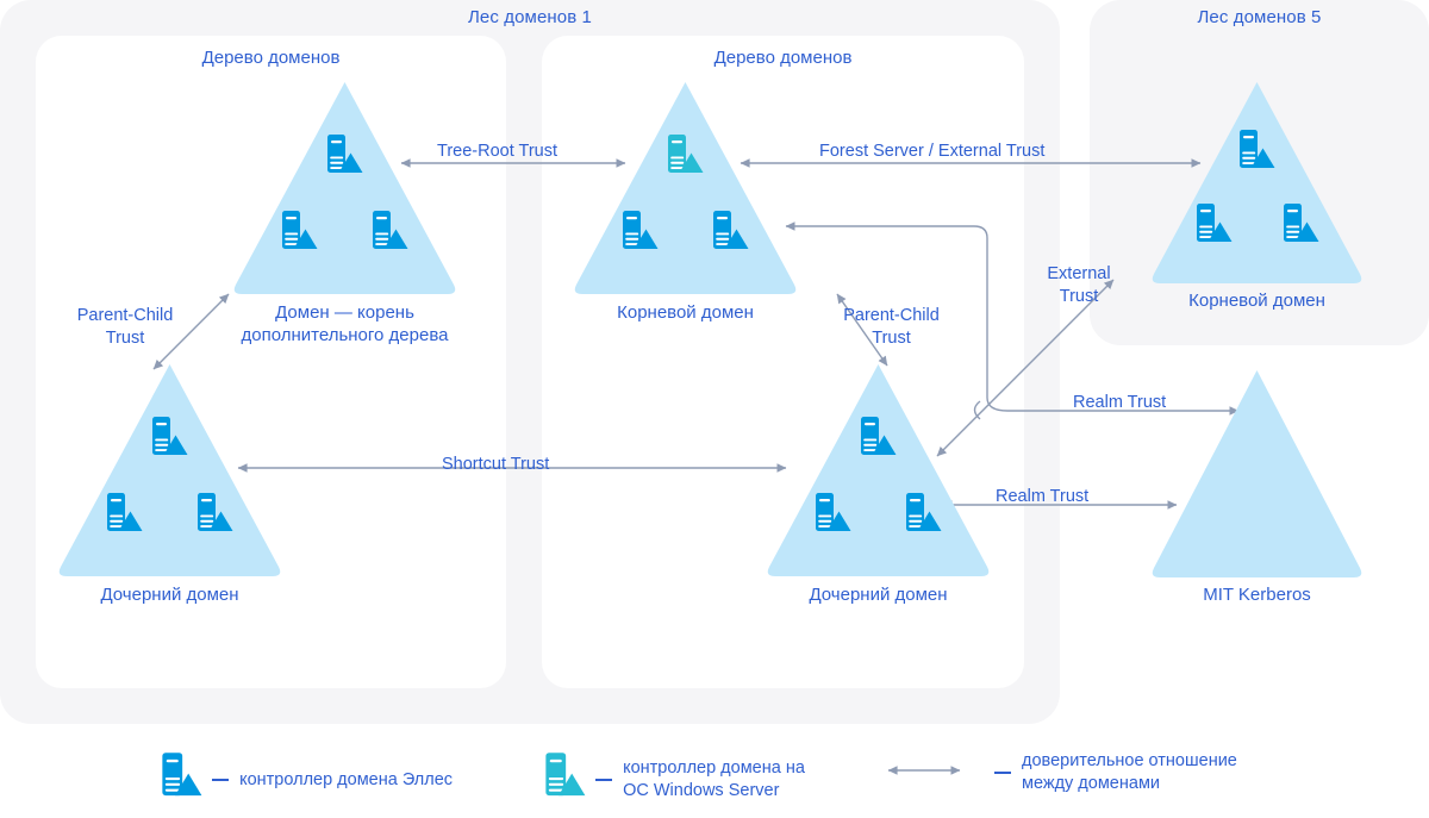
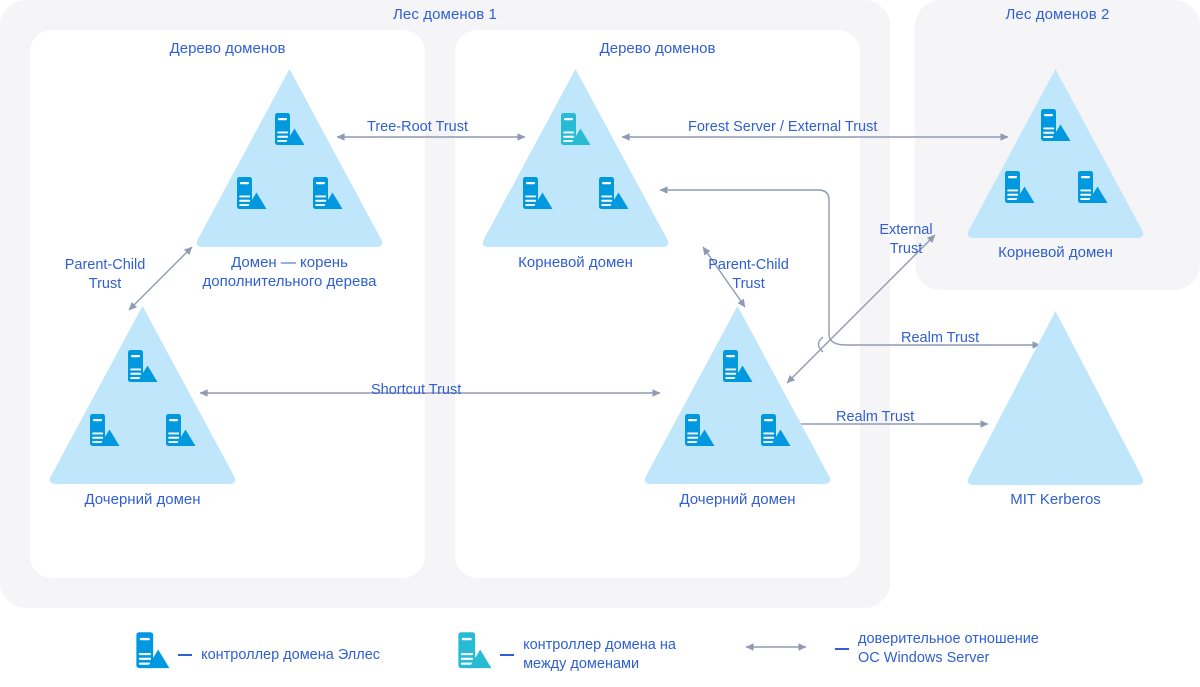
  Лес доменов 1
- Лес доменов 5
+ Лес доменов 2
  Дерево доменов
  Дерево доменов
  Tree-Root Trust
  Forest Server / External Trust
  Parent-Child
  Trust
  Parent-Child
  Trust
  Shortcut Trust
  External
  Trust
  Realm Trust
  Realm Trust
  Домен — корень
  дополнительного дерева
  Дочерний домен
  Корневой домен
  Дочерний домен
  Корневой домен
  MIT Kerberos
  контроллер домена Эллес
  контроллер домена на
- ОС Windows Server
+ между доменами
  доверительное отношение
- между доменами
+ ОС Windows Server
